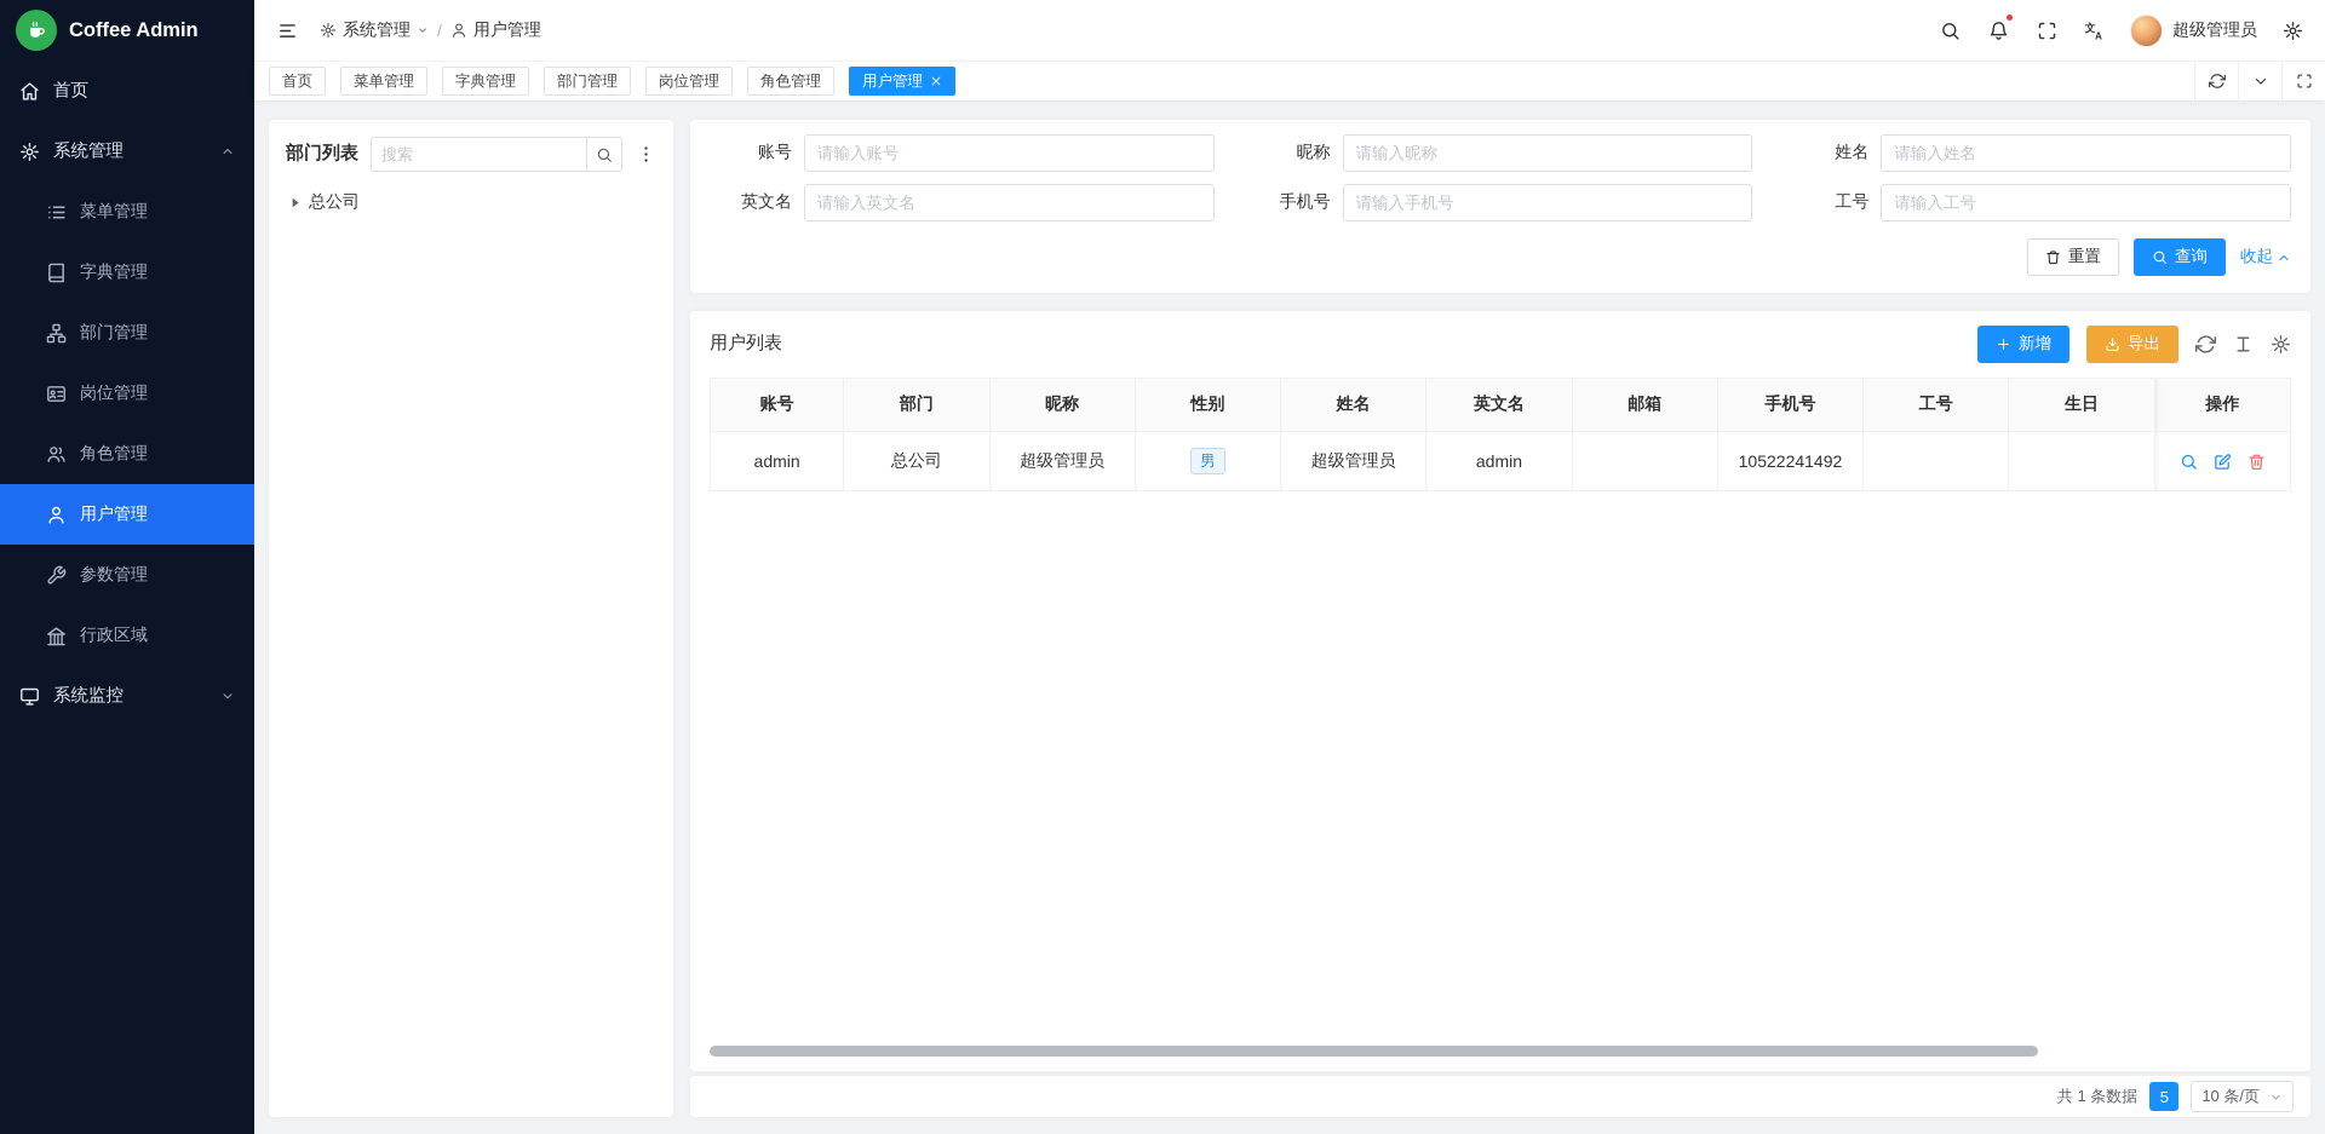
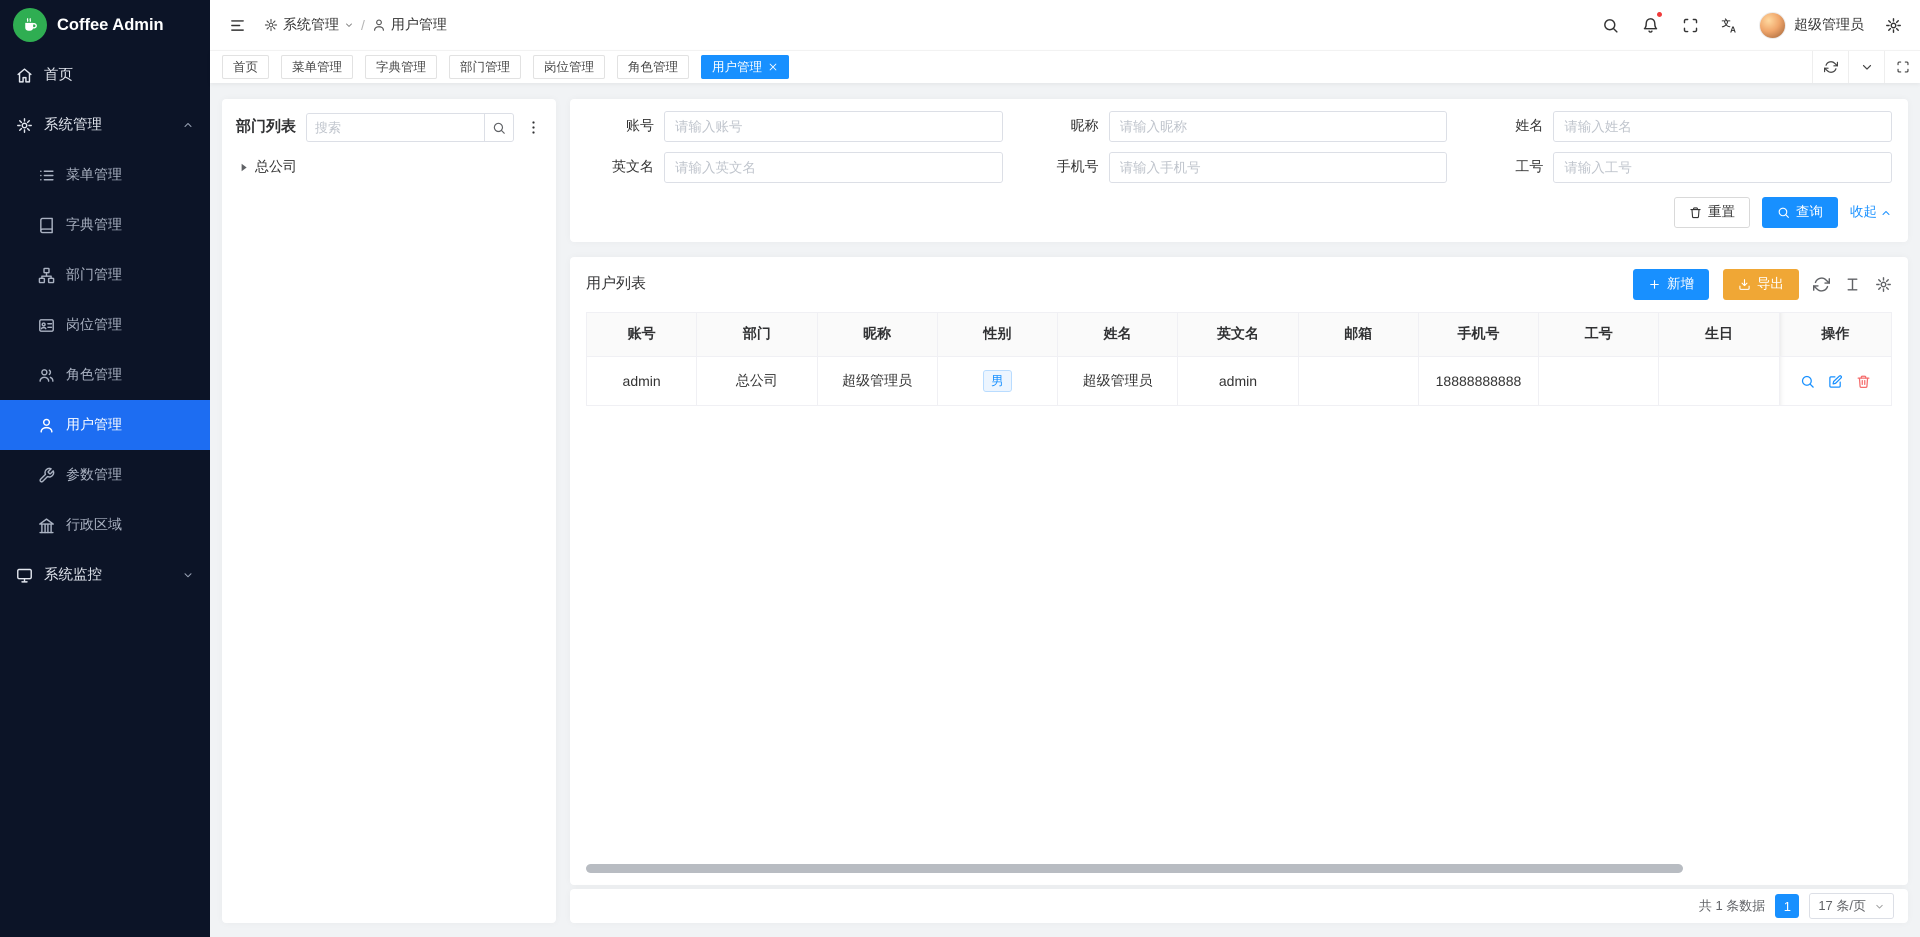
  Coffee Admin
  首页
  系统管理
  菜单管理
  字典管理
  部门管理
  岗位管理
  角色管理
  用户管理
  参数管理
  行政区域
  系统监控
  系统管理
  /
  用户管理
  文
  A
  超级管理员
  首页
  菜单管理
  字典管理
  部门管理
  岗位管理
  角色管理
  用户管理
  部门列表
  搜索
  总公司
  账号
  请输入账号
  昵称
  请输入昵称
  姓名
  请输入姓名
  英文名
  请输入英文名
  手机号
  请输入手机号
  工号
  请输入工号
  重置
  查询
  收起
  用户列表
  新增
  导出
  账号	部门	昵称	性别	姓名	英文名	邮箱	手机号	工号	生日	操作
- admin	总公司	超级管理员	男	超级管理员	admin		10522241492
+ admin	总公司	超级管理员	男	超级管理员	admin		18888888888
  共 1 条数据
- 5
+ 1
- 10 条/页
+ 17 条/页
